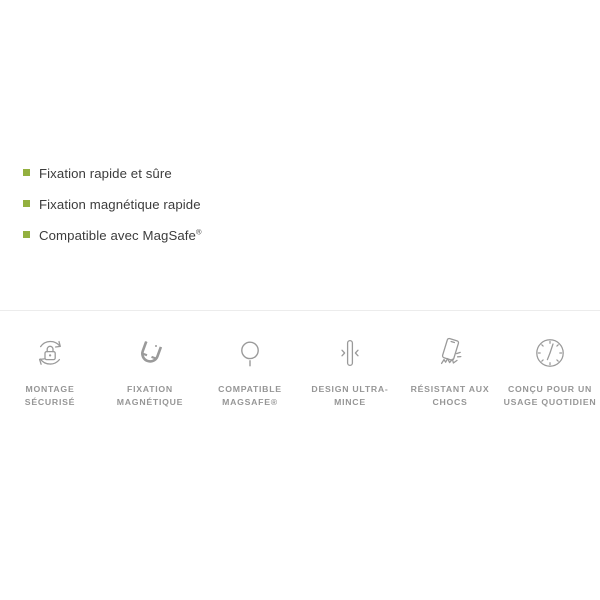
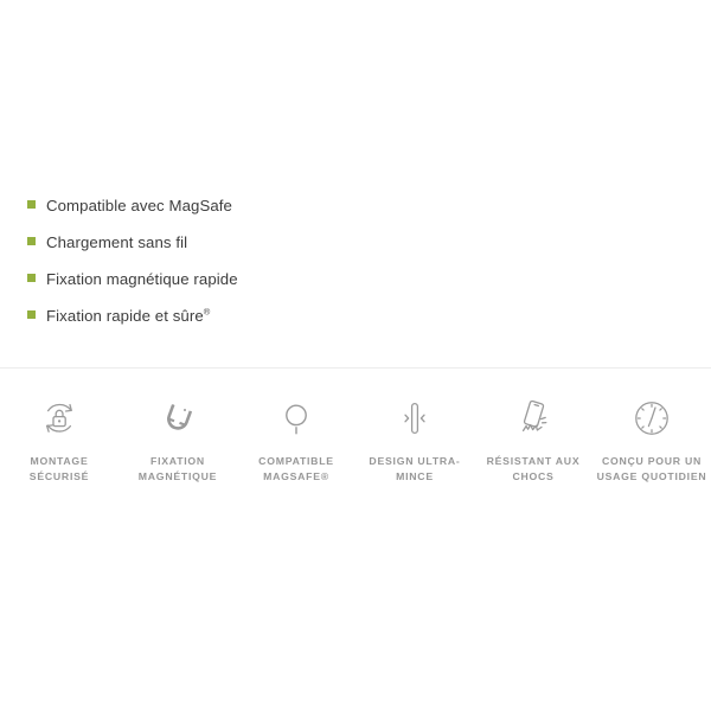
- Fixation rapide et sûre
+ Compatible avec MagSafe
+ Chargement sans fil
  Fixation magnétique rapide
- Compatible avec MagSafe®
+ Fixation rapide et sûre®
  MONTAGE SÉCURISÉ
  FIXATION MAGNÉTIQUE
  COMPATIBLE MAGSAFE®
  DESIGN ULTRA-MINCE
  RÉSISTANT AUX CHOCS
  CONÇU POUR UN USAGE QUOTIDIEN
